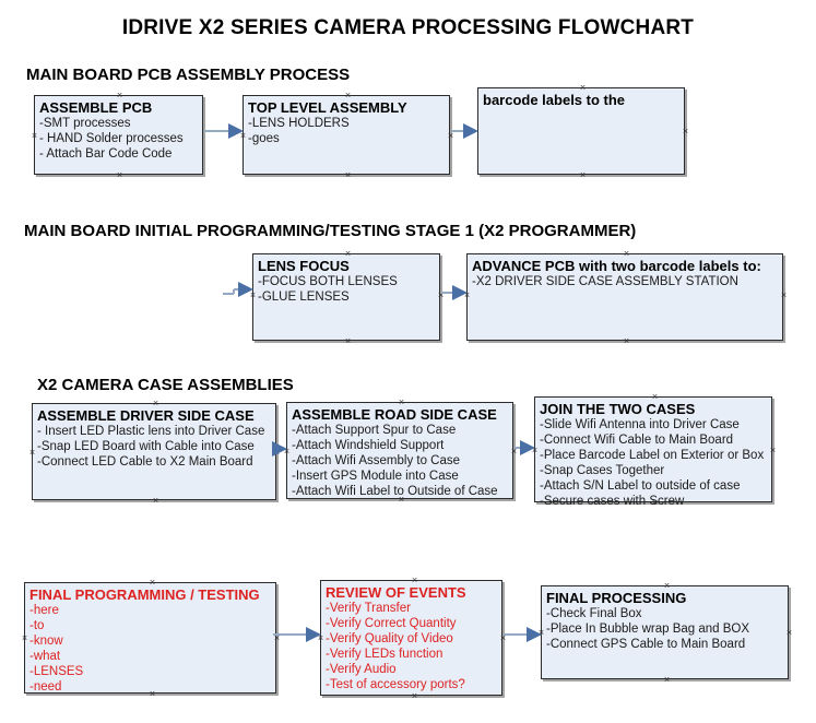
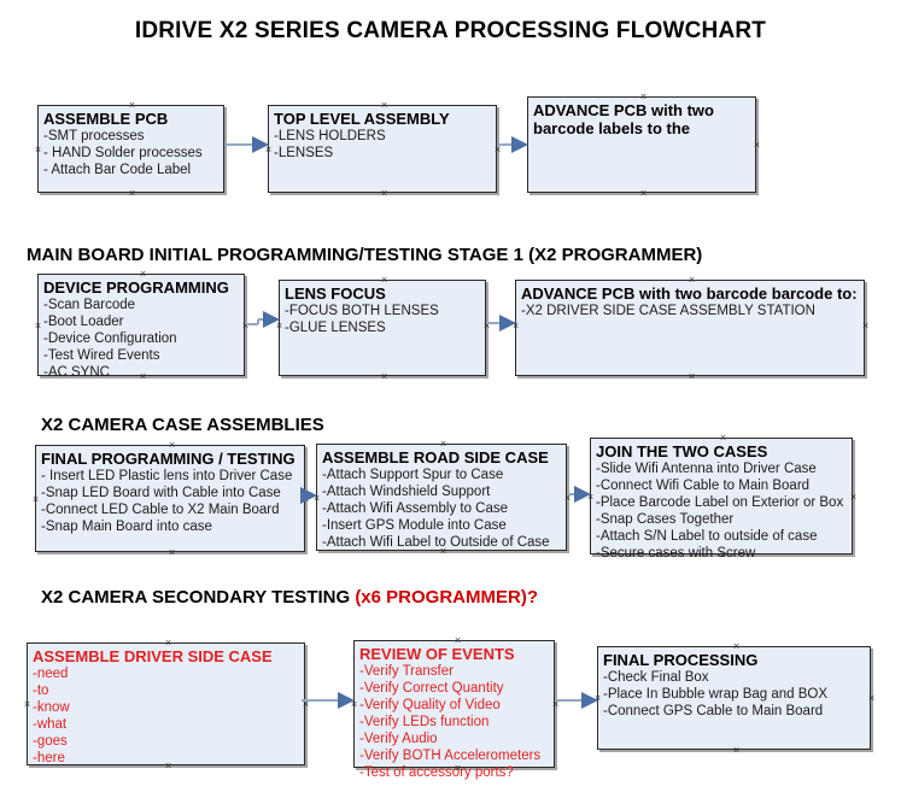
  IDRIVE X2 SERIES CAMERA PROCESSING FLOWCHART
- MAIN BOARD PCB ASSEMBLY PROCESS
  ASSEMBLE PCB
  -SMT processes
  - HAND Solder processes
- - Attach Bar Code Code
+ - Attach Bar Code Label
  TOP LEVEL ASSEMBLY
  -LENS HOLDERS
- -goes
+ -LENSES
+ ADVANCE PCB with two
  barcode labels to the
  MAIN BOARD INITIAL PROGRAMMING/TESTING STAGE 1 (X2 PROGRAMMER)
+ DEVICE PROGRAMMING
+ -Scan Barcode
+ -Boot Loader
+ -Device Configuration
+ -Test Wired Events
+ -AC SYNC
  LENS FOCUS
  -FOCUS BOTH LENSES
  -GLUE LENSES
- ADVANCE PCB with two barcode labels to:
+ ADVANCE PCB with two barcode barcode to:
  -X2 DRIVER SIDE CASE ASSEMBLY STATION
  X2 CAMERA CASE ASSEMBLIES
- ASSEMBLE DRIVER SIDE CASE
+ FINAL PROGRAMMING / TESTING
  - Insert LED Plastic lens into Driver Case
  -Snap LED Board with Cable into Case
  -Connect LED Cable to X2 Main Board
+ -Snap Main Board into case
  ASSEMBLE ROAD SIDE CASE
  -Attach Support Spur to Case
  -Attach Windshield Support
  -Attach Wifi Assembly to Case
  -Insert GPS Module into Case
  -Attach Wifi Label to Outside of Case
  JOIN THE TWO CASES
  -Slide Wifi Antenna into Driver Case
  -Connect Wifi Cable to Main Board
  -Place Barcode Label on Exterior or Box
  -Snap Cases Together
  -Attach S/N Label to outside of case
  -Secure cases with Screw
+ X2 CAMERA SECONDARY TESTING (x6 PROGRAMMER)?
- FINAL PROGRAMMING / TESTING
+ ASSEMBLE DRIVER SIDE CASE
- -here
+ -need
  -to
  -know
  -what
- -LENSES
+ -goes
- -need
+ -here
  REVIEW OF EVENTS
  -Verify Transfer
  -Verify Correct Quantity
  -Verify Quality of Video
  -Verify LEDs function
  -Verify Audio
+ -Verify BOTH Accelerometers
  -Test of accessory ports?
  FINAL PROCESSING
  -Check Final Box
  -Place In Bubble wrap Bag and BOX
  -Connect GPS Cable to Main Board
